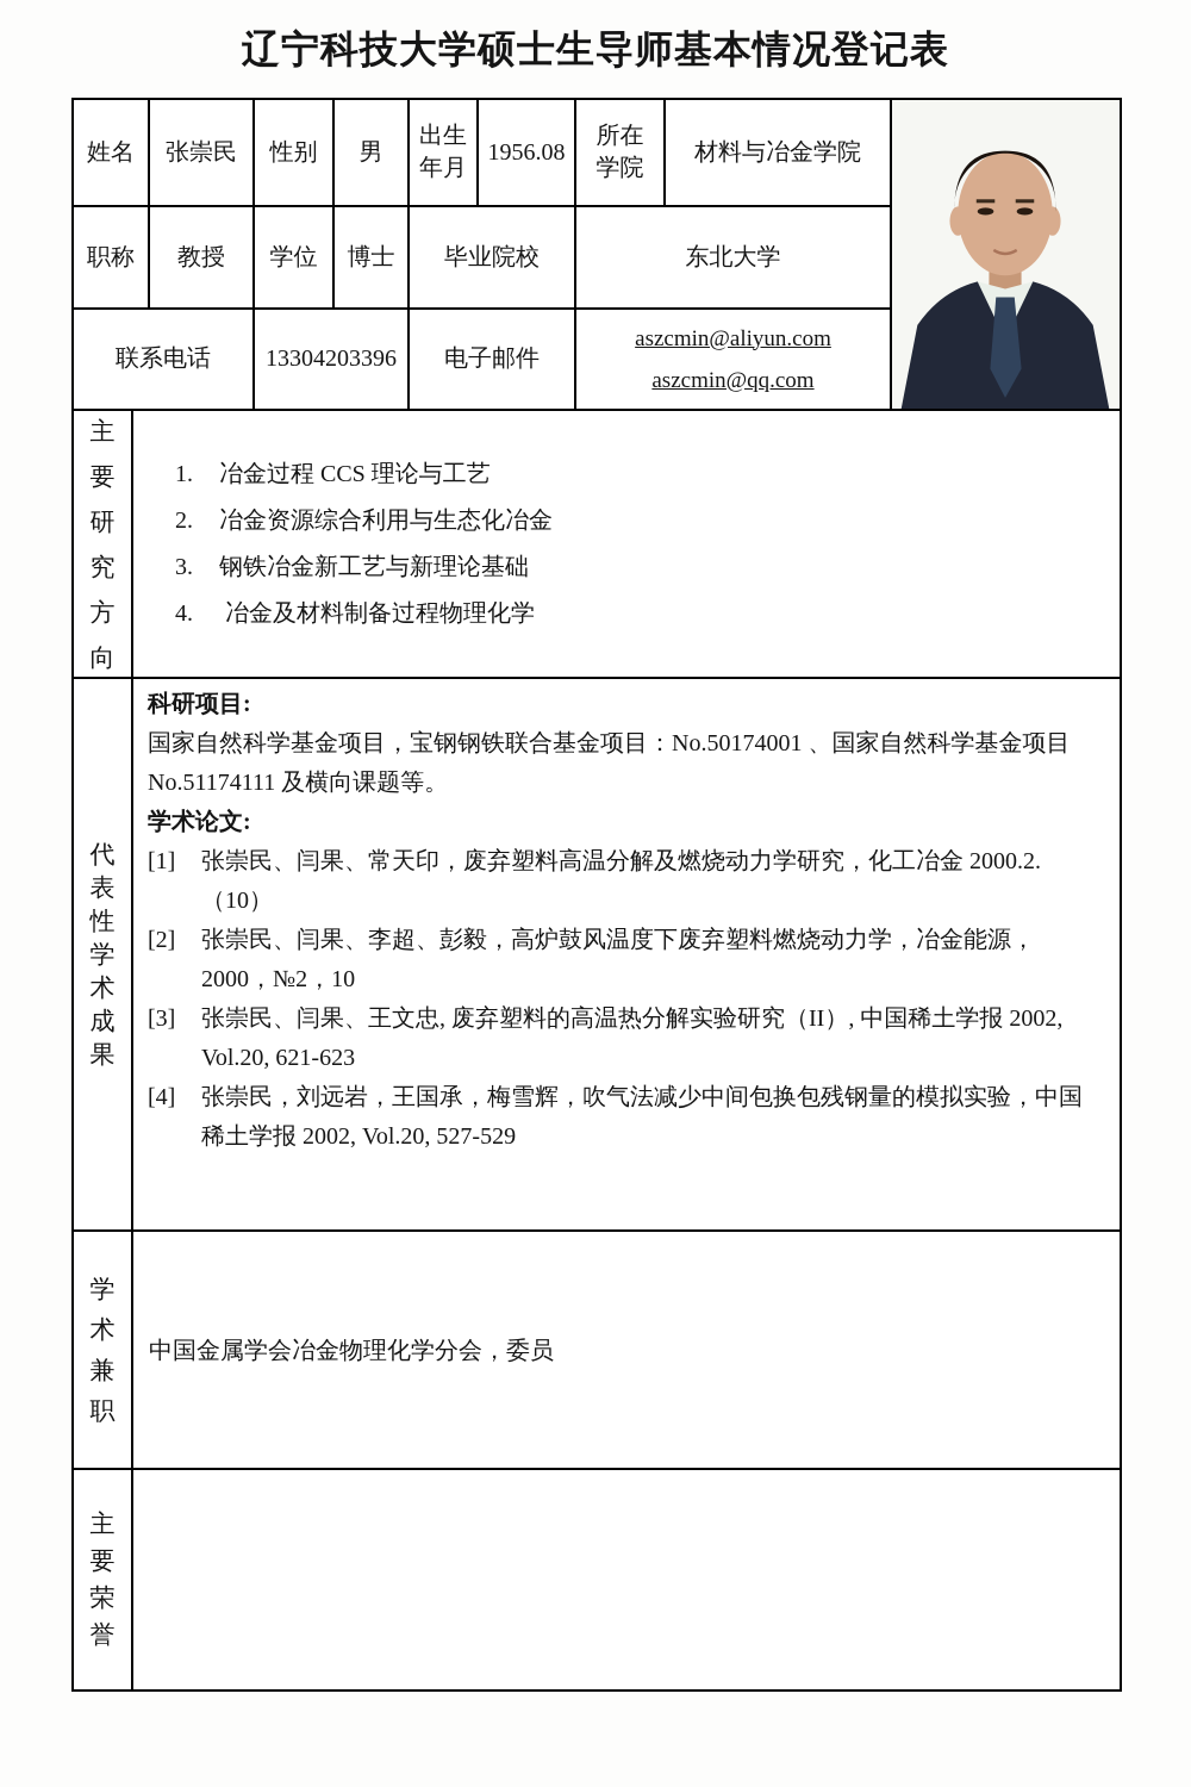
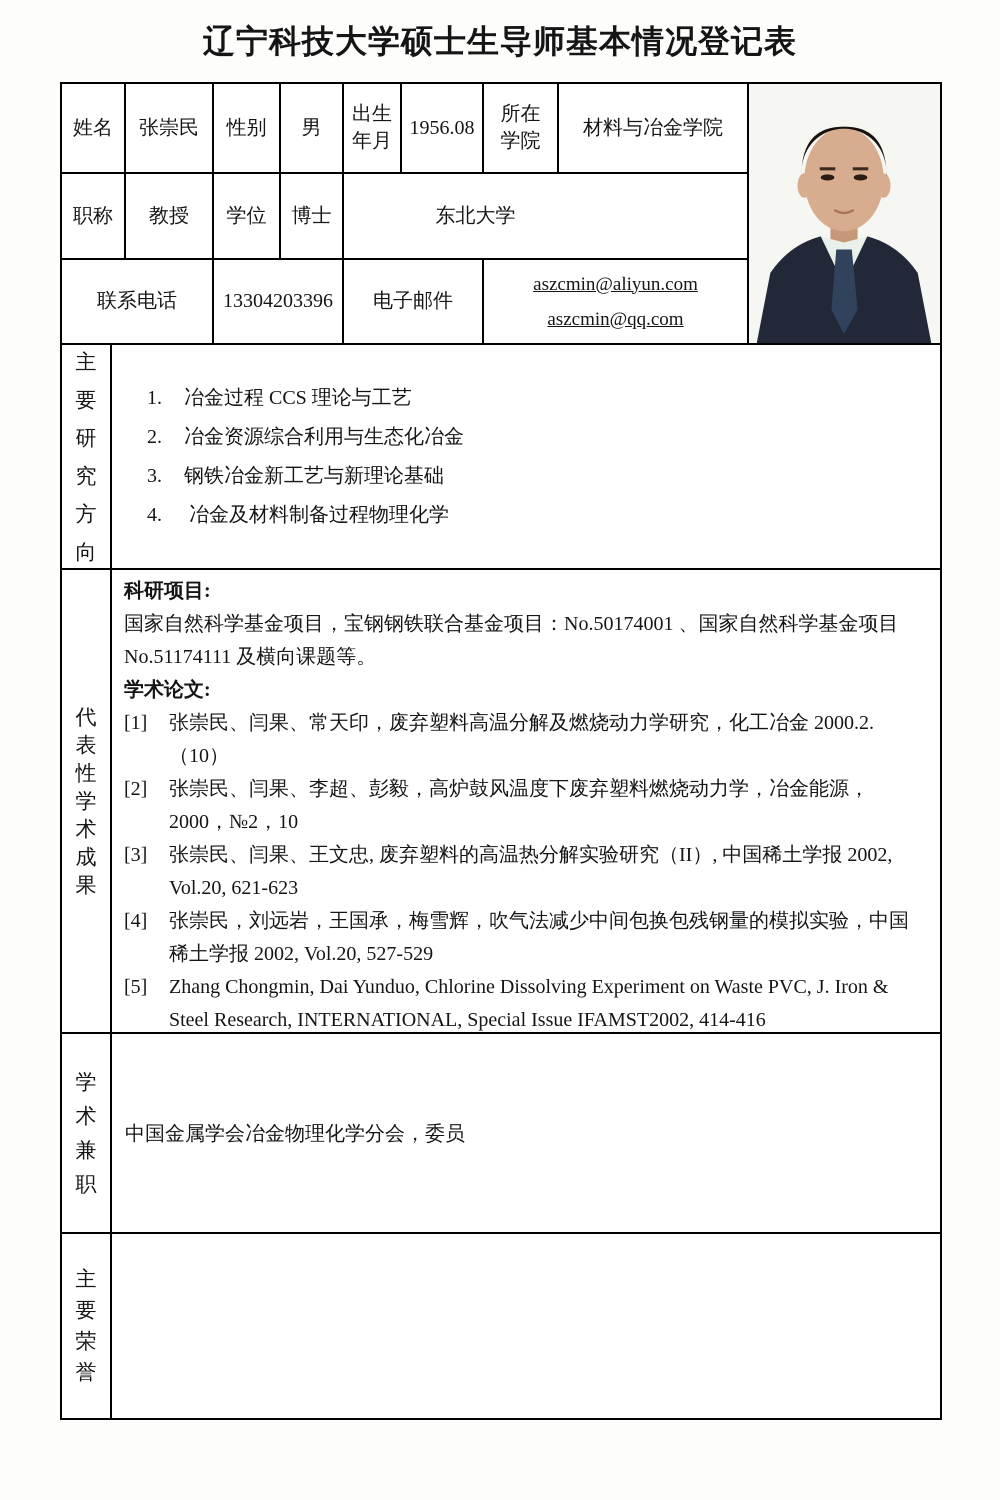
  辽宁科技大学硕士生导师基本情况登记表
  姓名
  张崇民
  性别
  男
  出生年月
  1956.08
  所在学院
  材料与冶金学院
  职称
  教授
  学位
  博士
- 毕业院校
  东北大学
  联系电话
  13304203396
  电子邮件
  aszcmin@aliyun.com
  aszcmin@qq.com
  主要研究方向
  1. 冶金过程 CCS 理论与工艺
  2. 冶金资源综合利用与生态化冶金
  3. 钢铁冶金新工艺与新理论基础
  4. 冶金及材料制备过程物理化学
  代表性学术成果
  科研项目:
  国家自然科学基金项目，宝钢钢铁联合基金项目：No.50174001 、国家自然科学基金项目 No.51174111 及横向课题等。
  学术论文:
  [1] 张崇民、闫果、常天印，废弃塑料高温分解及燃烧动力学研究，化工冶金 2000.2.（10）
  [2] 张崇民、闫果、李超、彭毅，高炉鼓风温度下废弃塑料燃烧动力学，冶金能源，2000，№2，10
  [3] 张崇民、闫果、王文忠, 废弃塑料的高温热分解实验研究（II）, 中国稀土学报 2002, Vol.20, 621-623
  [4] 张崇民，刘远岩，王国承，梅雪辉，吹气法减少中间包换包残钢量的模拟实验，中国稀土学报 2002, Vol.20, 527-529
+ [5] Zhang Chongmin, Dai Yunduo, Chlorine Dissolving Experiment on Waste PVC, J. Iron & Steel Research, INTERNATIONAL, Special Issue IFAMST2002, 414-416
  学术兼职
  中国金属学会冶金物理化学分会，委员
  主要荣誉
